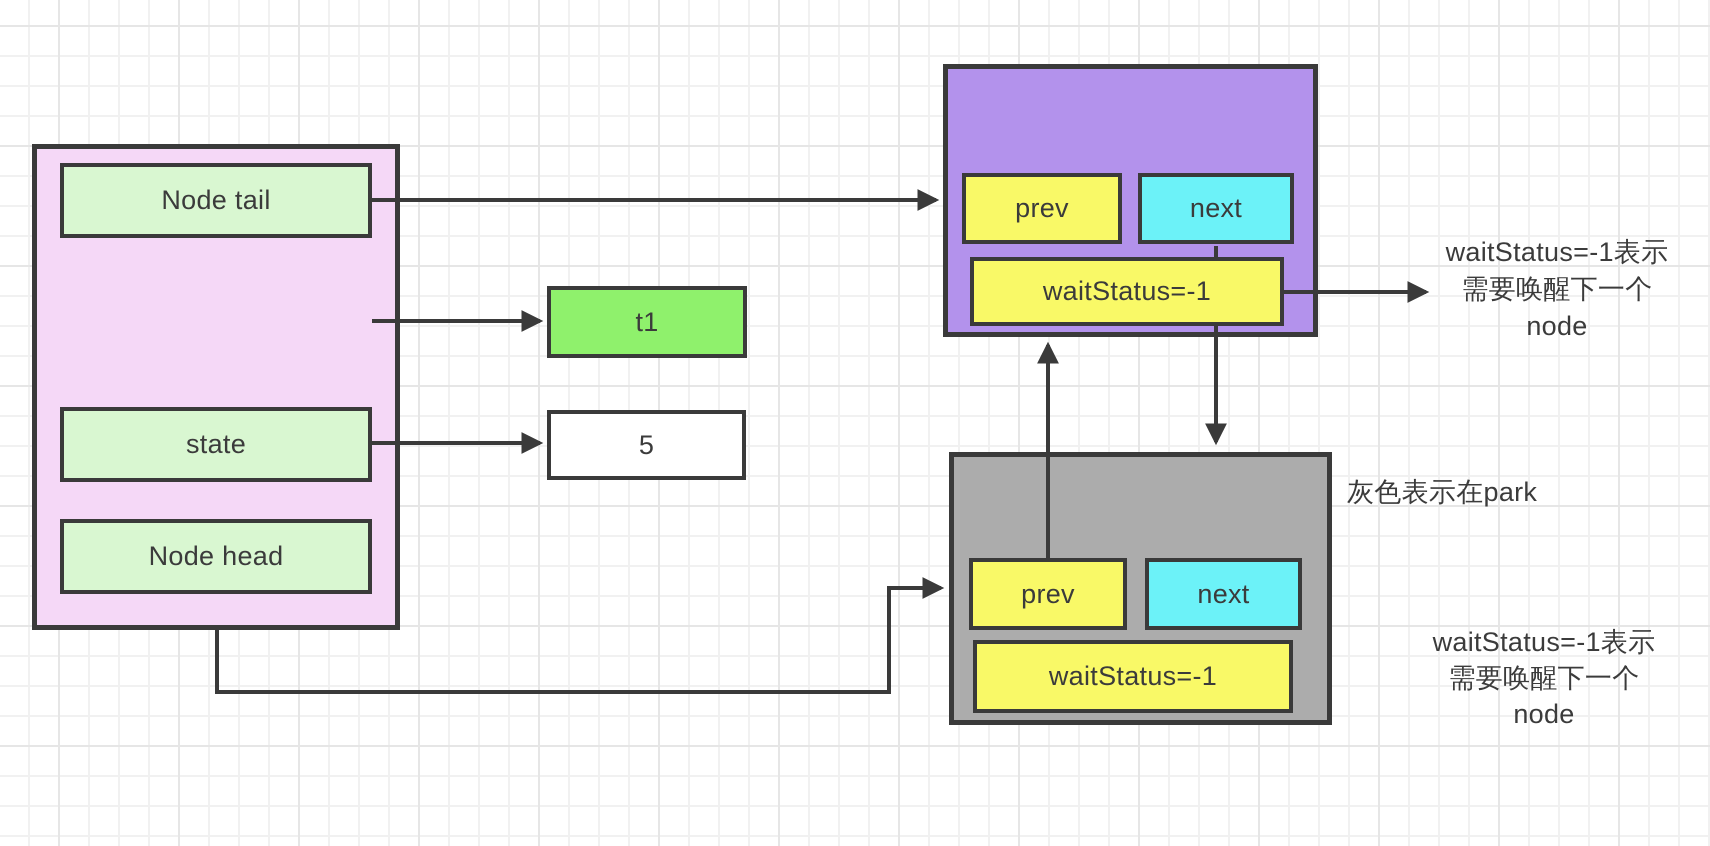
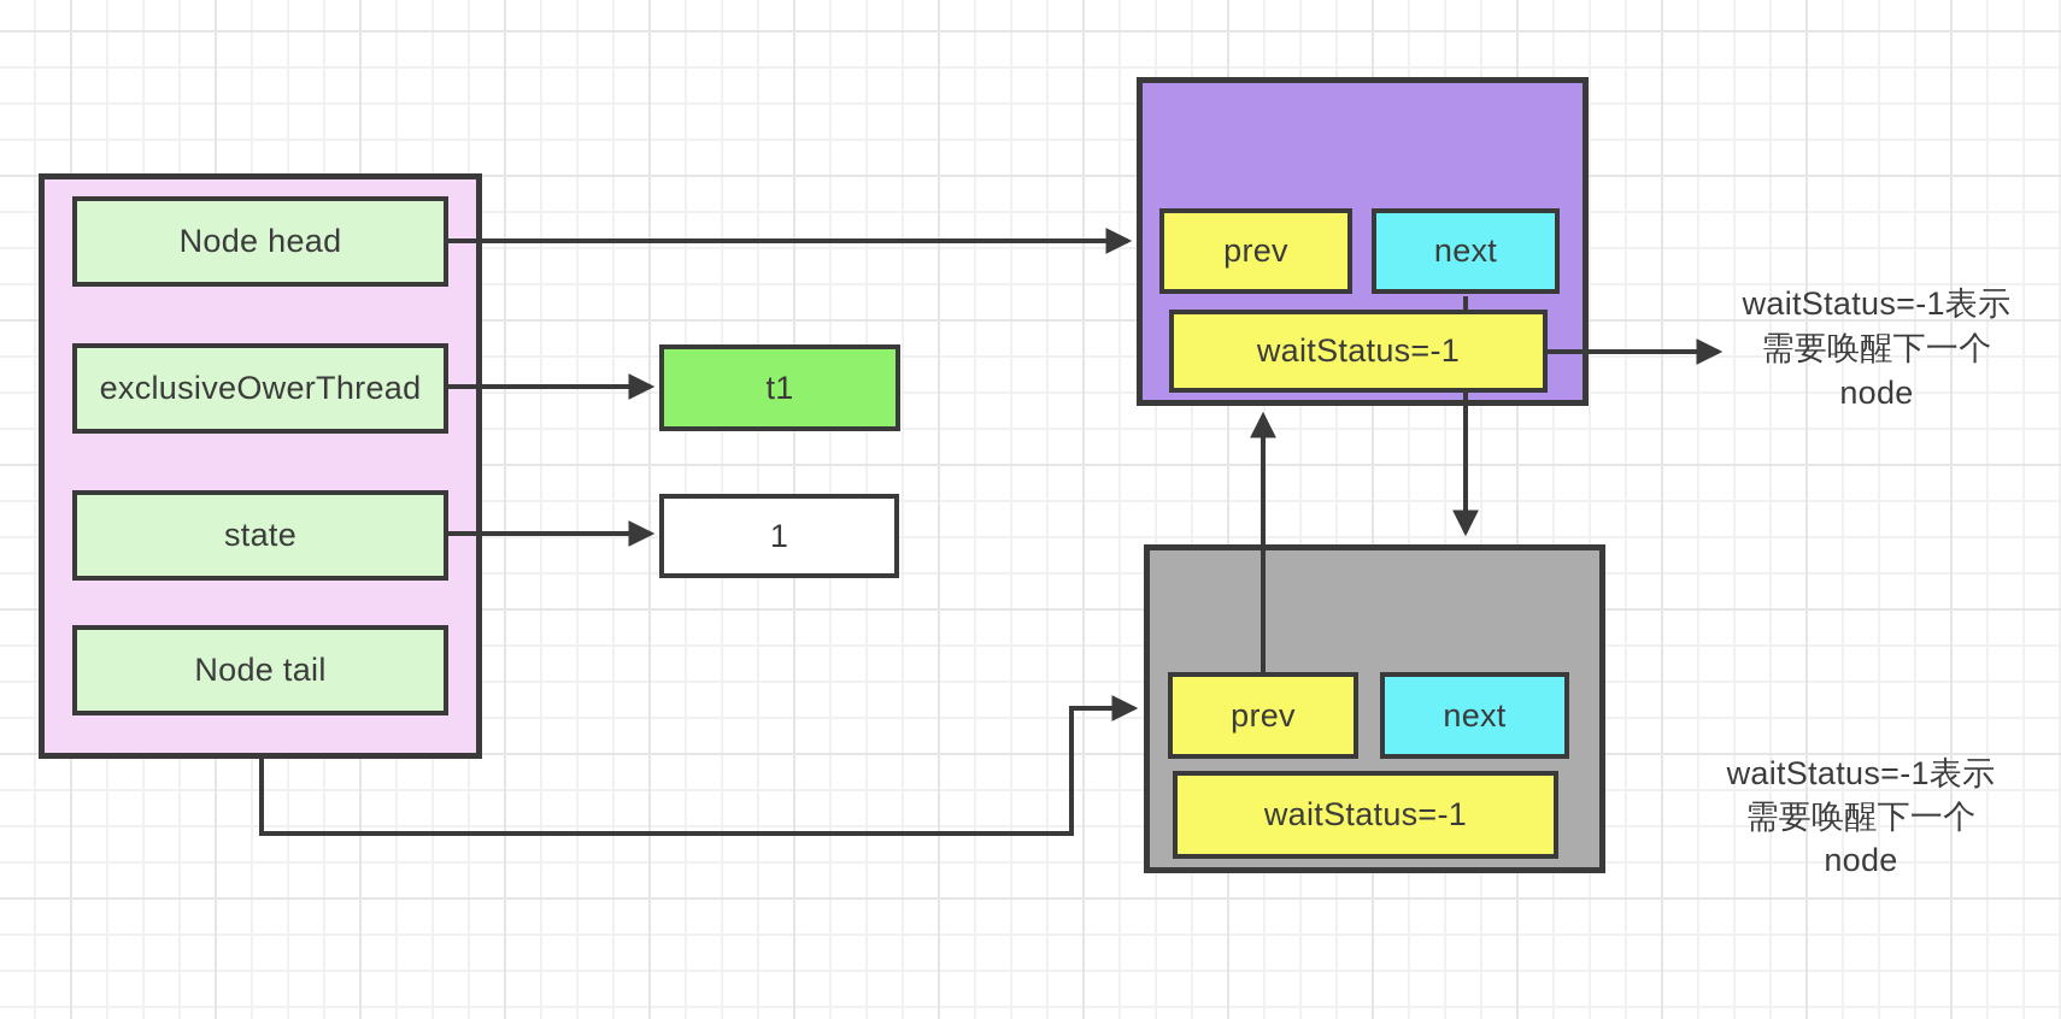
- Node tail
+ Node head
+ exclusiveOwerThread
  state
- Node head
+ Node tail
  t1
- 5
+ 1
  prev
  next
  waitStatus=-1
  prev
  next
  waitStatus=-1
  waitStatus=-1表示
  需要唤醒下一个
  node
- 灰色表示在park
  waitStatus=-1表示
  需要唤醒下一个
  node
